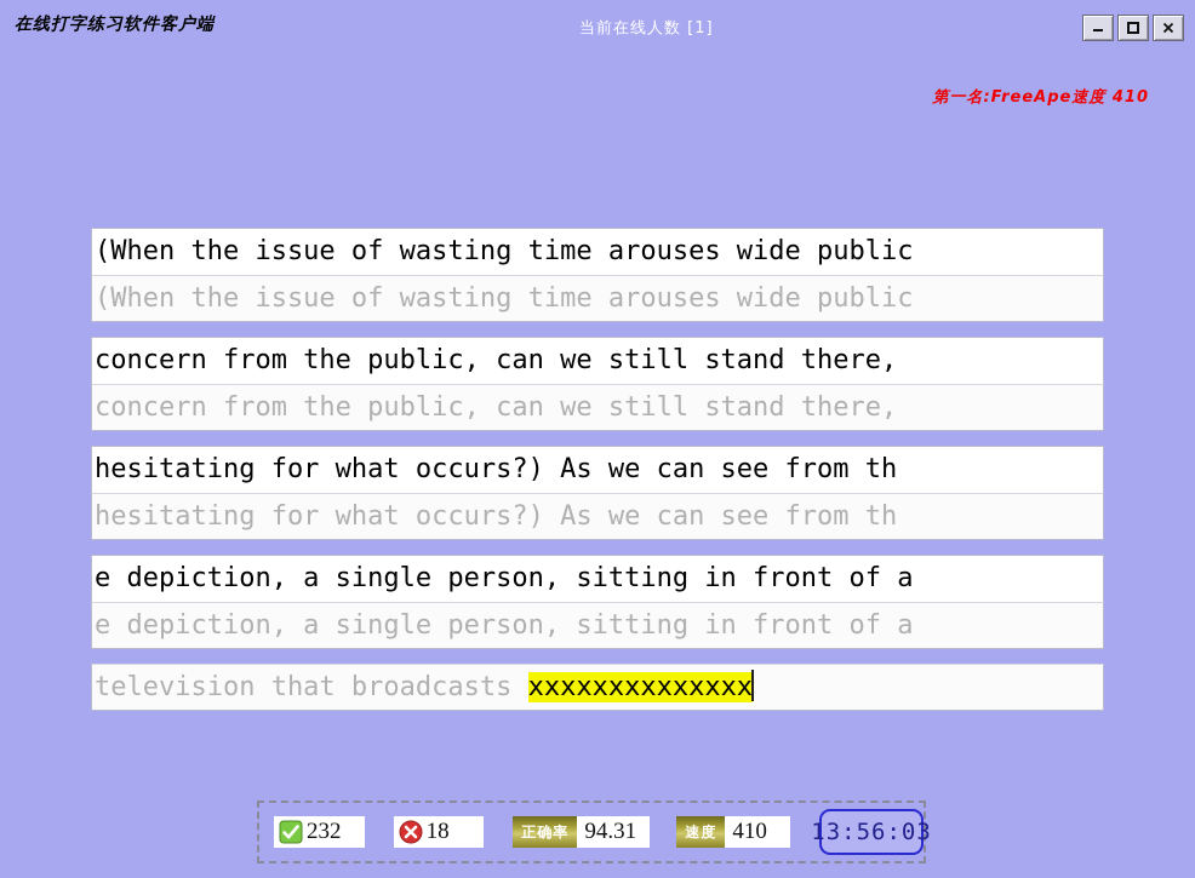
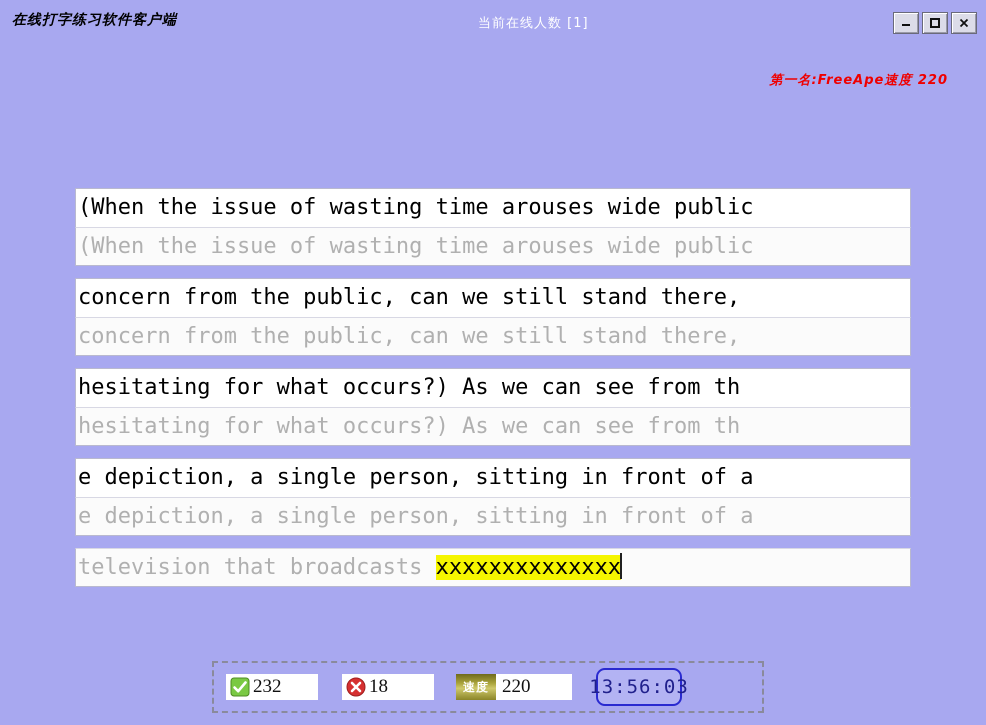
  在线打字练习软件客户端
  当前在线人数 [1]
- 第一名:FreeApe速度 410
+ 第一名:FreeApe速度 220
  (When the issue of wasting time arouses wide public
  (When the issue of wasting time arouses wide public
  concern from the public, can we still stand there,
  concern from the public, can we still stand there,
  hesitating for what occurs?) As we can see from th
  hesitating for what occurs?) As we can see from th
  e depiction, a single person, sitting in front of a
  e depiction, a single person, sitting in front of a
  television that broadcasts xxxxxxxxxxxxxx
  232
  18
- 正确率
- 94.31
  速度
- 410
+ 220
  13:56:03
